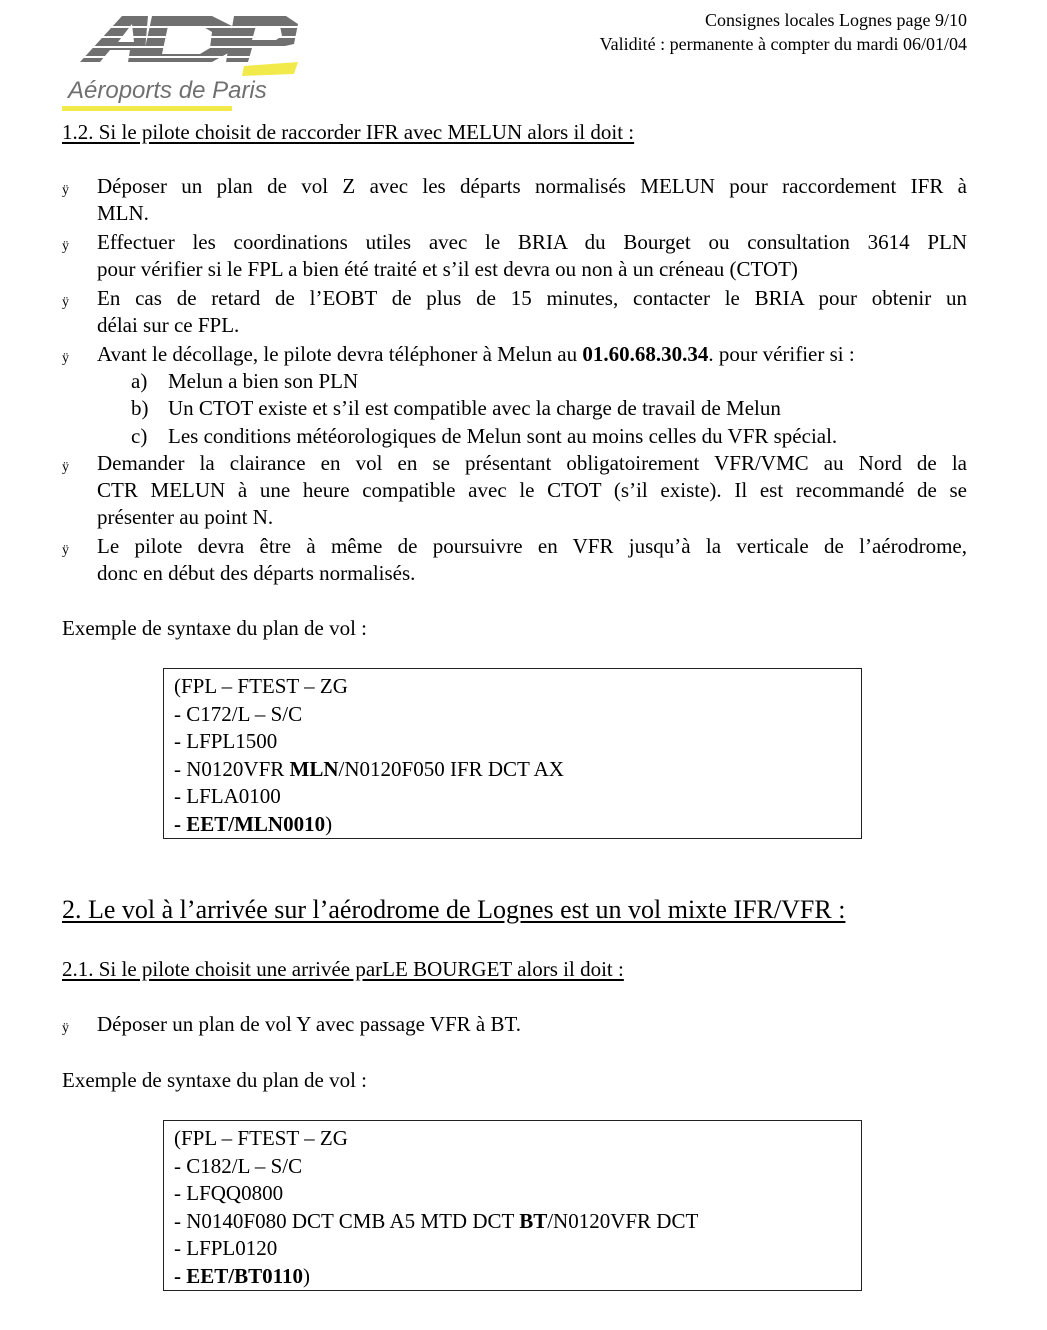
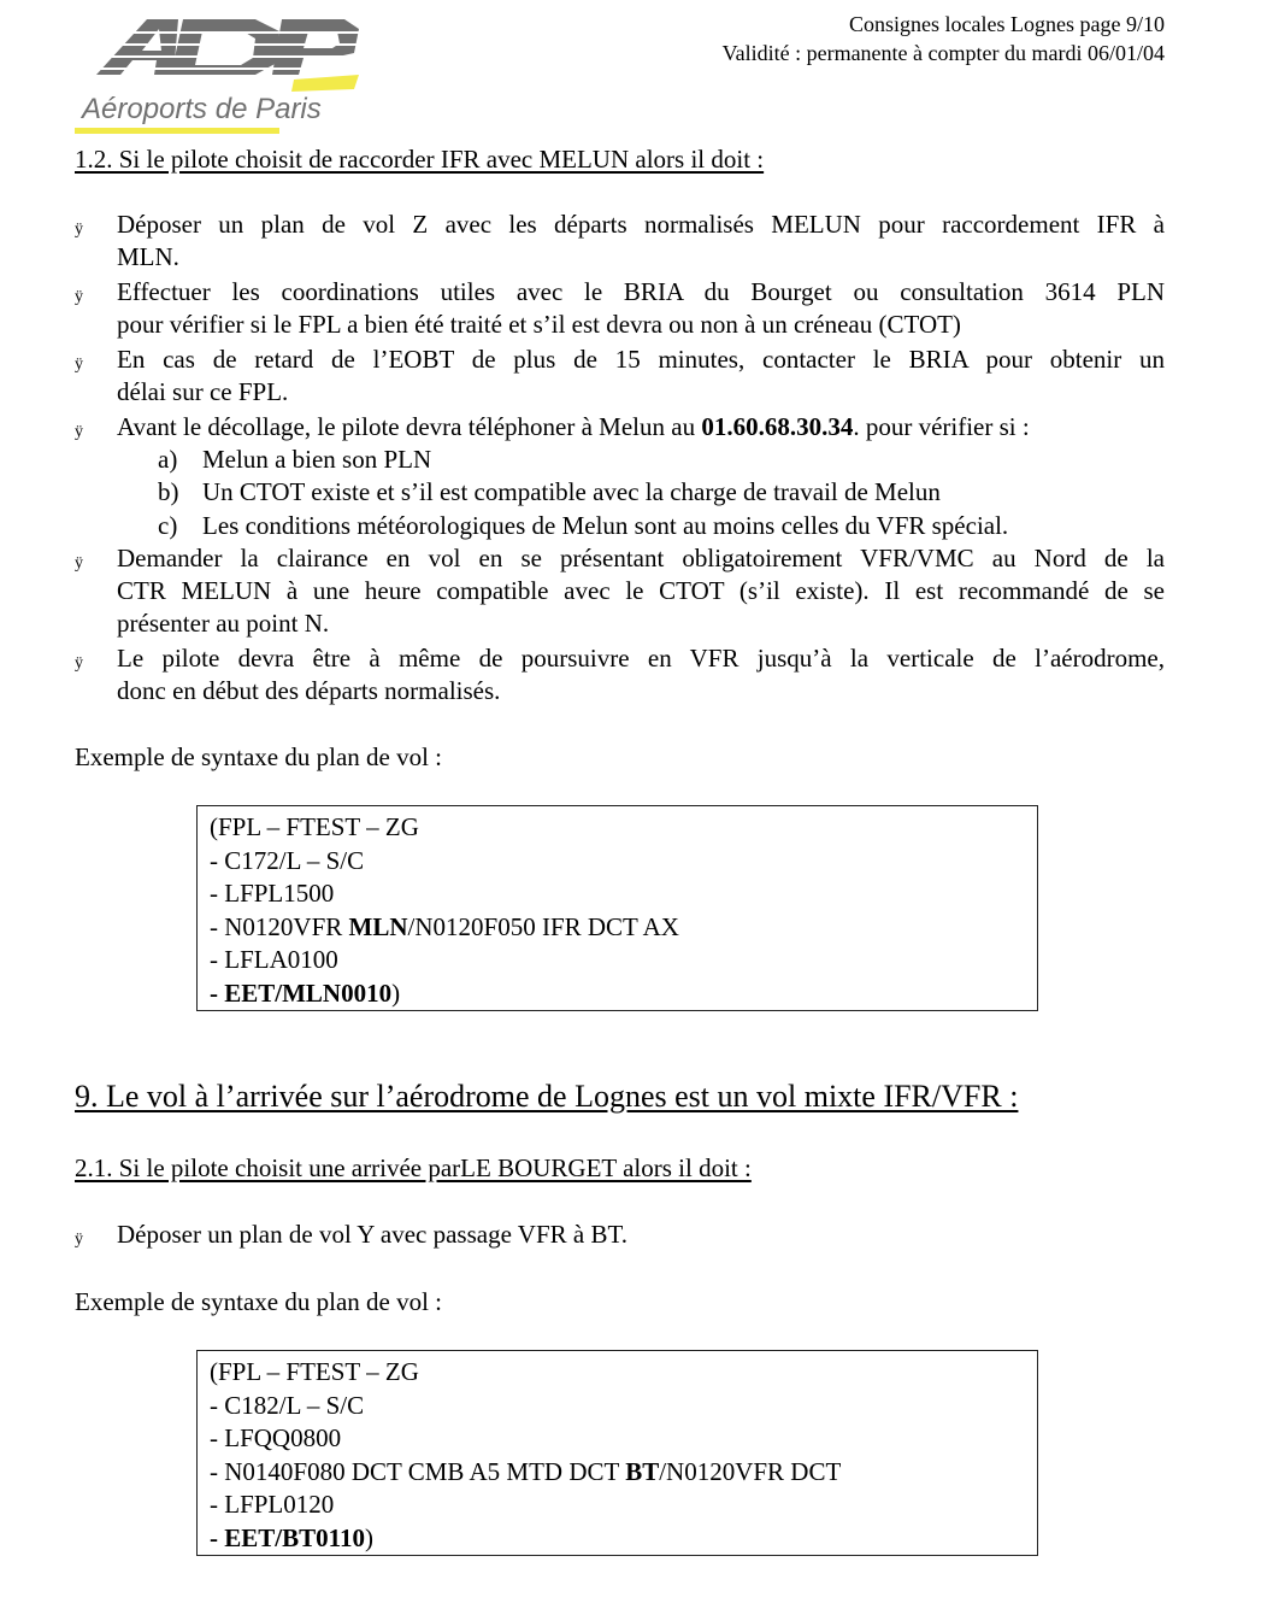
  Aéroports de Paris
  Consignes locales Lognes page 9/10
  Validité : permanente à compter du mardi 06/01/04
  1.2. Si le pilote choisit de raccorder IFR avec MELUN alors il doit :
  ÿ
  Déposer un plan de vol Z avec les départs normalisés MELUN pour raccordement IFR à
  MLN.
  ÿ
  Effectuer les coordinations utiles avec le BRIA du Bourget ou consultation 3614 PLN
  pour vérifier si le FPL a bien été traité et s’il est devra ou non à un créneau (CTOT)
  ÿ
  En cas de retard de l’EOBT de plus de 15 minutes, contacter le BRIA pour obtenir un
  délai sur ce FPL.
  ÿ
  Avant le décollage, le pilote devra téléphoner à Melun au 01.60.68.30.34. pour vérifier si :
  a) Melun a bien son PLN
  b) Un CTOT existe et s’il est compatible avec la charge de travail de Melun
  c) Les conditions météorologiques de Melun sont au moins celles du VFR spécial.
  ÿ
  Demander la clairance en vol en se présentant obligatoirement VFR/VMC au Nord de la
  CTR MELUN à une heure compatible avec le CTOT (s’il existe). Il est recommandé de se
  présenter au point N.
  ÿ
  Le pilote devra être à même de poursuivre en VFR jusqu’à la verticale de l’aérodrome,
  donc en début des départs normalisés.
  Exemple de syntaxe du plan de vol :
  (FPL – FTEST – ZG
  - C172/L – S/C
  - LFPL1500
  - N0120VFR MLN/N0120F050 IFR DCT AX
  - LFLA0100
  - EET/MLN0010)
- 2. Le vol à l’arrivée sur l’aérodrome de Lognes est un vol mixte IFR/VFR :
+ 9. Le vol à l’arrivée sur l’aérodrome de Lognes est un vol mixte IFR/VFR :
  2.1. Si le pilote choisit une arrivée parLE BOURGET alors il doit :
  ÿ
  Déposer un plan de vol Y avec passage VFR à BT.
  Exemple de syntaxe du plan de vol :
  (FPL – FTEST – ZG
  - C182/L – S/C
  - LFQQ0800
  - N0140F080 DCT CMB A5 MTD DCT BT/N0120VFR DCT
  - LFPL0120
  - EET/BT0110)
